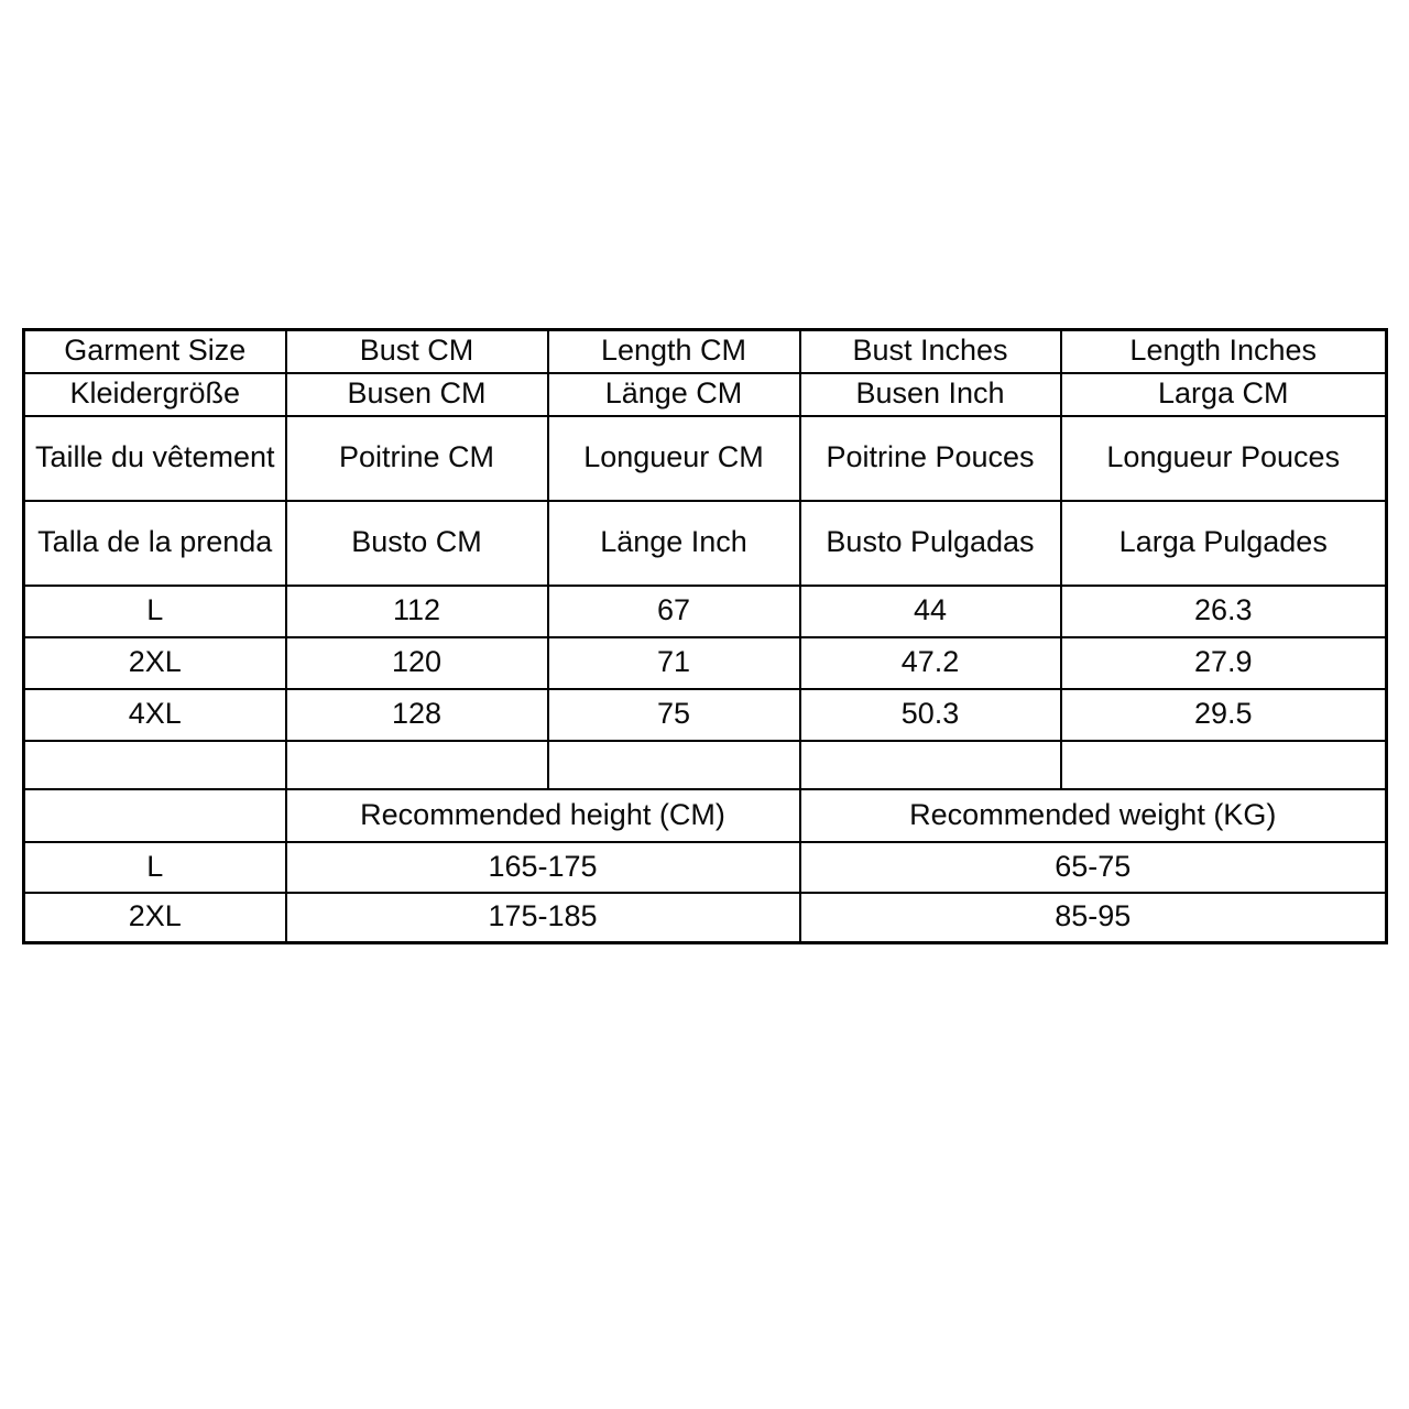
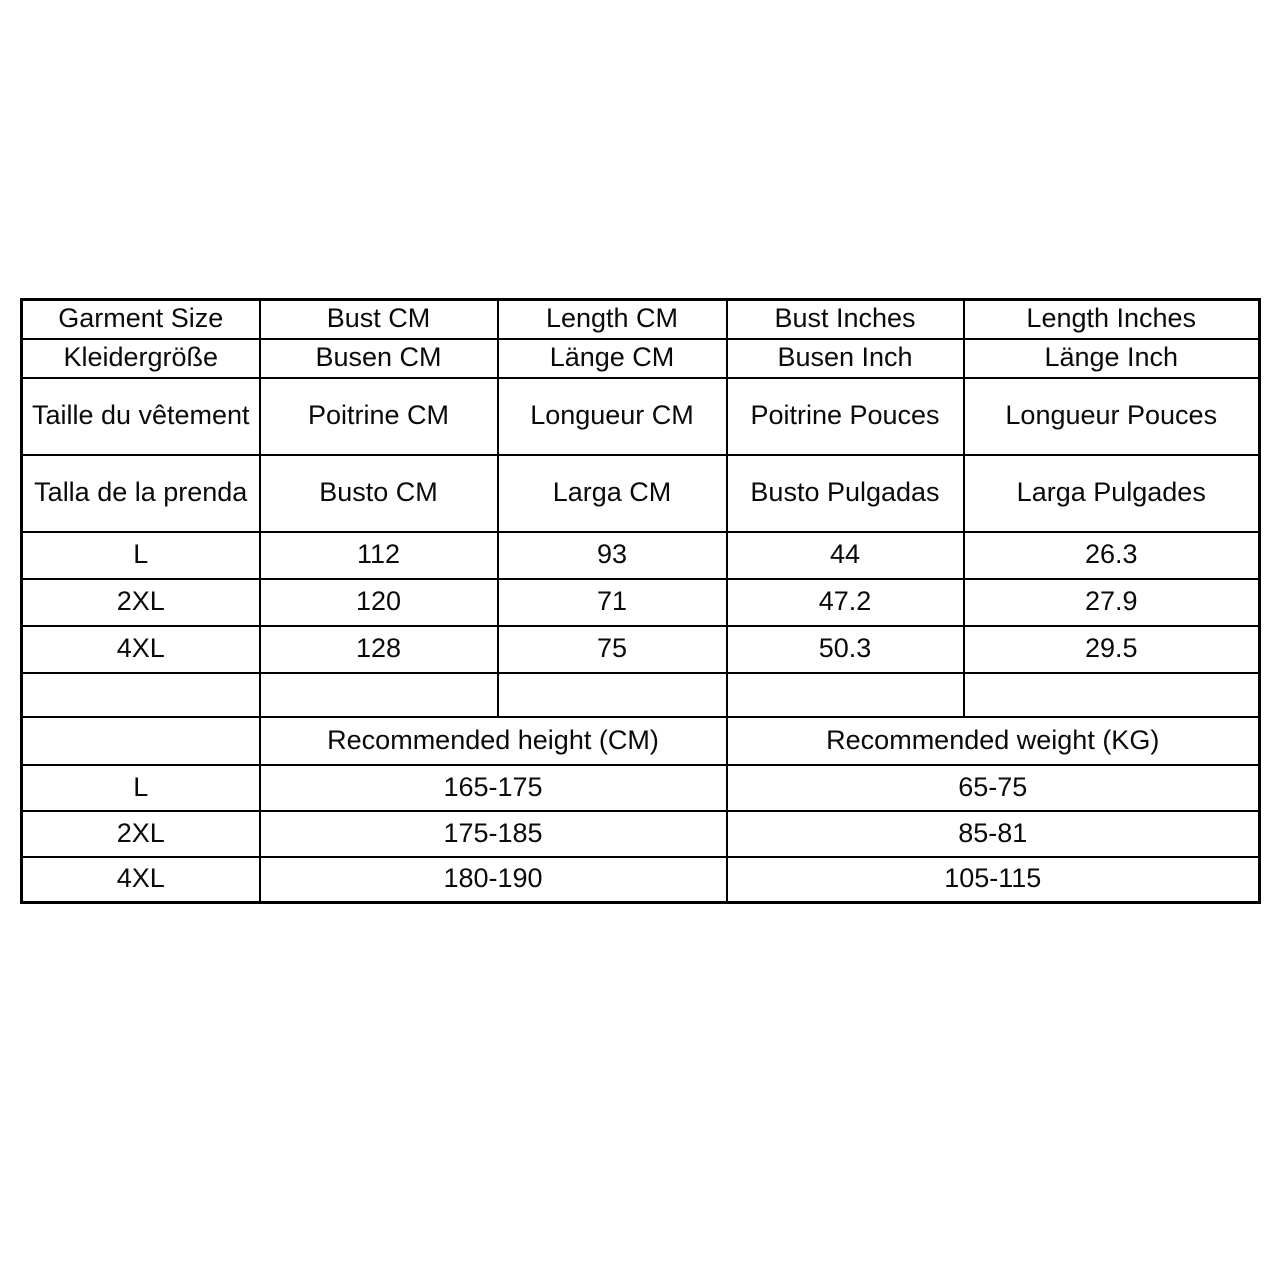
  Garment Size	Bust CM	Length CM	Bust Inches	Length Inches
- Kleidergröße	Busen CM	Länge CM	Busen Inch	Larga CM
+ Kleidergröße	Busen CM	Länge CM	Busen Inch	Länge Inch
  Taille du vêtement	Poitrine CM	Longueur CM	Poitrine Pouces	Longueur Pouces
- Talla de la prenda	Busto CM	Länge Inch	Busto Pulgadas	Larga Pulgades
+ Talla de la prenda	Busto CM	Larga CM	Busto Pulgadas	Larga Pulgades
- L	112	67	44	26.3
+ L	112	93	44	26.3
  2XL	120	71	47.2	27.9
  4XL	128	75	50.3	29.5
  	Recommended height (CM)	Recommended weight (KG)
  L	165-175	65-75
- 2XL	175-185	85-95
+ 2XL	175-185	85-81
+ 4XL	180-190	105-115
